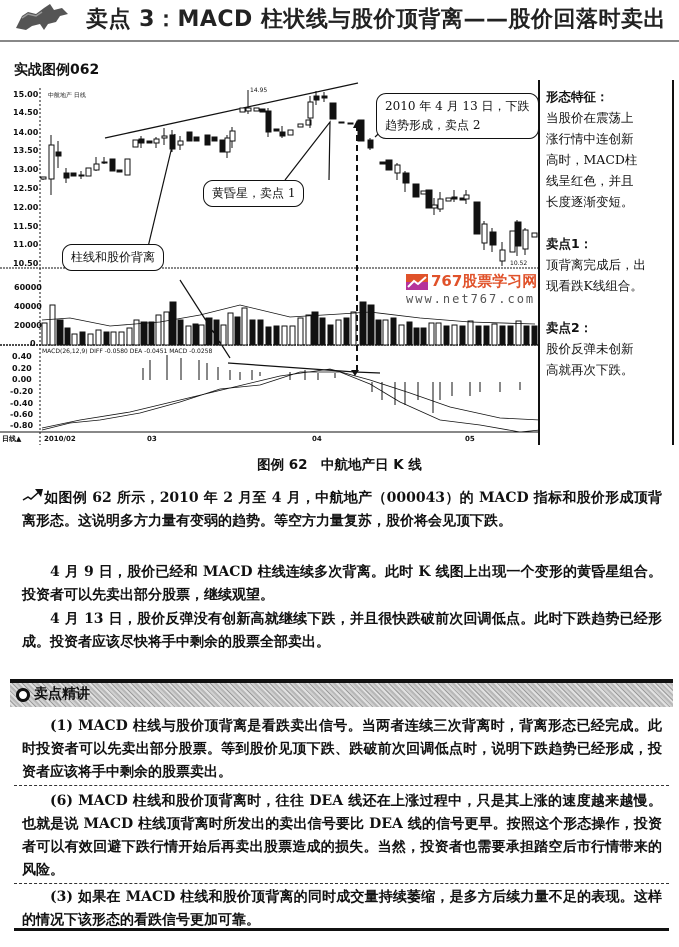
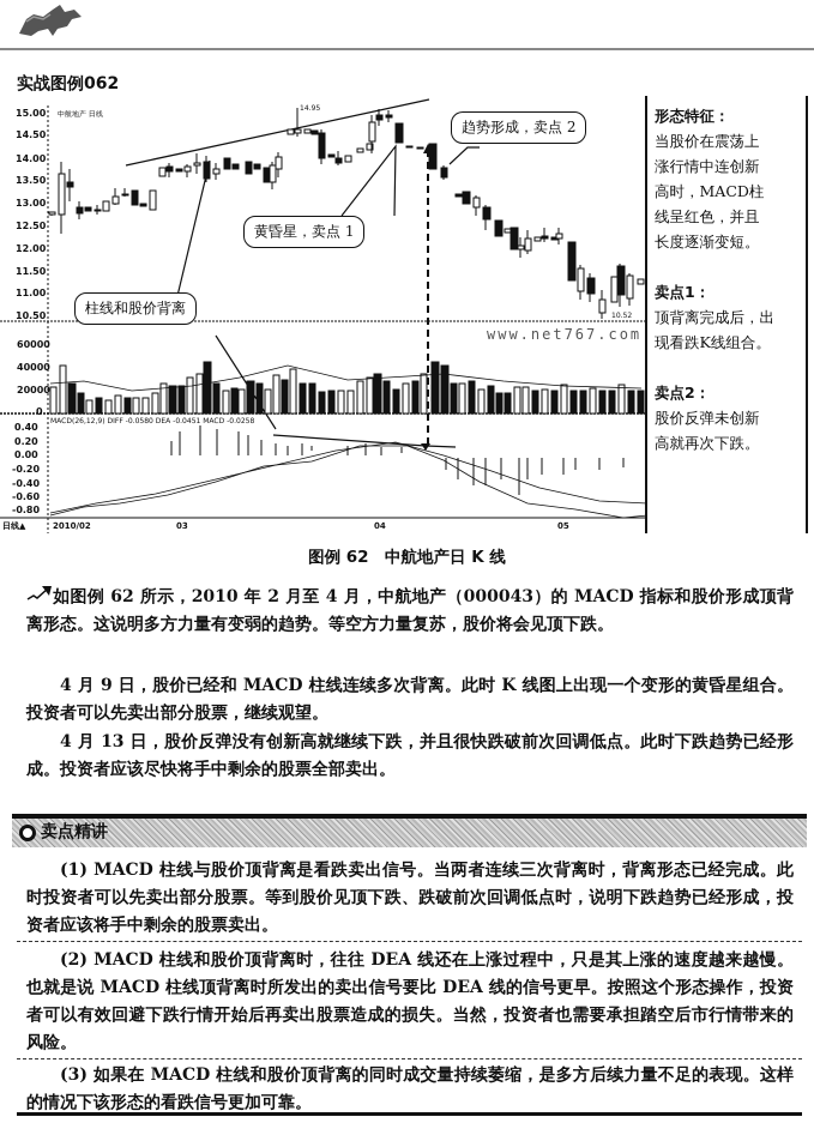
- 卖点 3：MACD 柱状线与股价顶背离——股价回落时卖出
  实战图例062
  15.00
  14.50
  14.00
  13.50
  13.00
  12.50
  12.00
  11.50
  11.00
  10.50
  60000
  40000
  20000
  0
  0.40
  0.20
  0.00
  -0.20
  -0.40
  -0.60
  -0.80
  日线▲
  2010/02
  03
  04
  05
  柱线和股价背离
  黄昏星，卖点 1
- 2010 年 4 月 13 日，下跌
  趋势形成，卖点 2
- 767股票学习网
  www.net767.com
  形态特征：
  当股价在震荡上
  涨行情中连创新
  高时，MACD柱
  线呈红色，并且
  长度逐渐变短。
  卖点1：
  顶背离完成后，出
  现看跌K线组合。
  卖点2：
  股价反弹未创新
  高就再次下跌。
  图例 62 中航地产日 K 线
  如图例 62 所示，2010 年 2 月至 4 月，中航地产（000043）的 MACD 指标和股价形成顶背离形态。这说明多方力量有变弱的趋势。等空方力量复苏，股价将会见顶下跌。
  4 月 9 日，股价已经和 MACD 柱线连续多次背离。此时 K 线图上出现一个变形的黄昏星组合。投资者可以先卖出部分股票，继续观望。
  4 月 13 日，股价反弹没有创新高就继续下跌，并且很快跌破前次回调低点。此时下跌趋势已经形成。投资者应该尽快将手中剩余的股票全部卖出。
  卖点精讲
  (1) MACD 柱线与股价顶背离是看跌卖出信号。当两者连续三次背离时，背离形态已经完成。此时投资者可以先卖出部分股票。等到股价见顶下跌、跌破前次回调低点时，说明下跌趋势已经形成，投资者应该将手中剩余的股票卖出。
- (6) MACD 柱线和股价顶背离时，往往 DEA 线还在上涨过程中，只是其上涨的速度越来越慢。也就是说 MACD 柱线顶背离时所发出的卖出信号要比 DEA 线的信号更早。按照这个形态操作，投资者可以有效回避下跌行情开始后再卖出股票造成的损失。当然，投资者也需要承担踏空后市行情带来的风险。
+ (2) MACD 柱线和股价顶背离时，往往 DEA 线还在上涨过程中，只是其上涨的速度越来越慢。也就是说 MACD 柱线顶背离时所发出的卖出信号要比 DEA 线的信号更早。按照这个形态操作，投资者可以有效回避下跌行情开始后再卖出股票造成的损失。当然，投资者也需要承担踏空后市行情带来的风险。
  (3) 如果在 MACD 柱线和股价顶背离的同时成交量持续萎缩，是多方后续力量不足的表现。这样的情况下该形态的看跌信号更加可靠。
